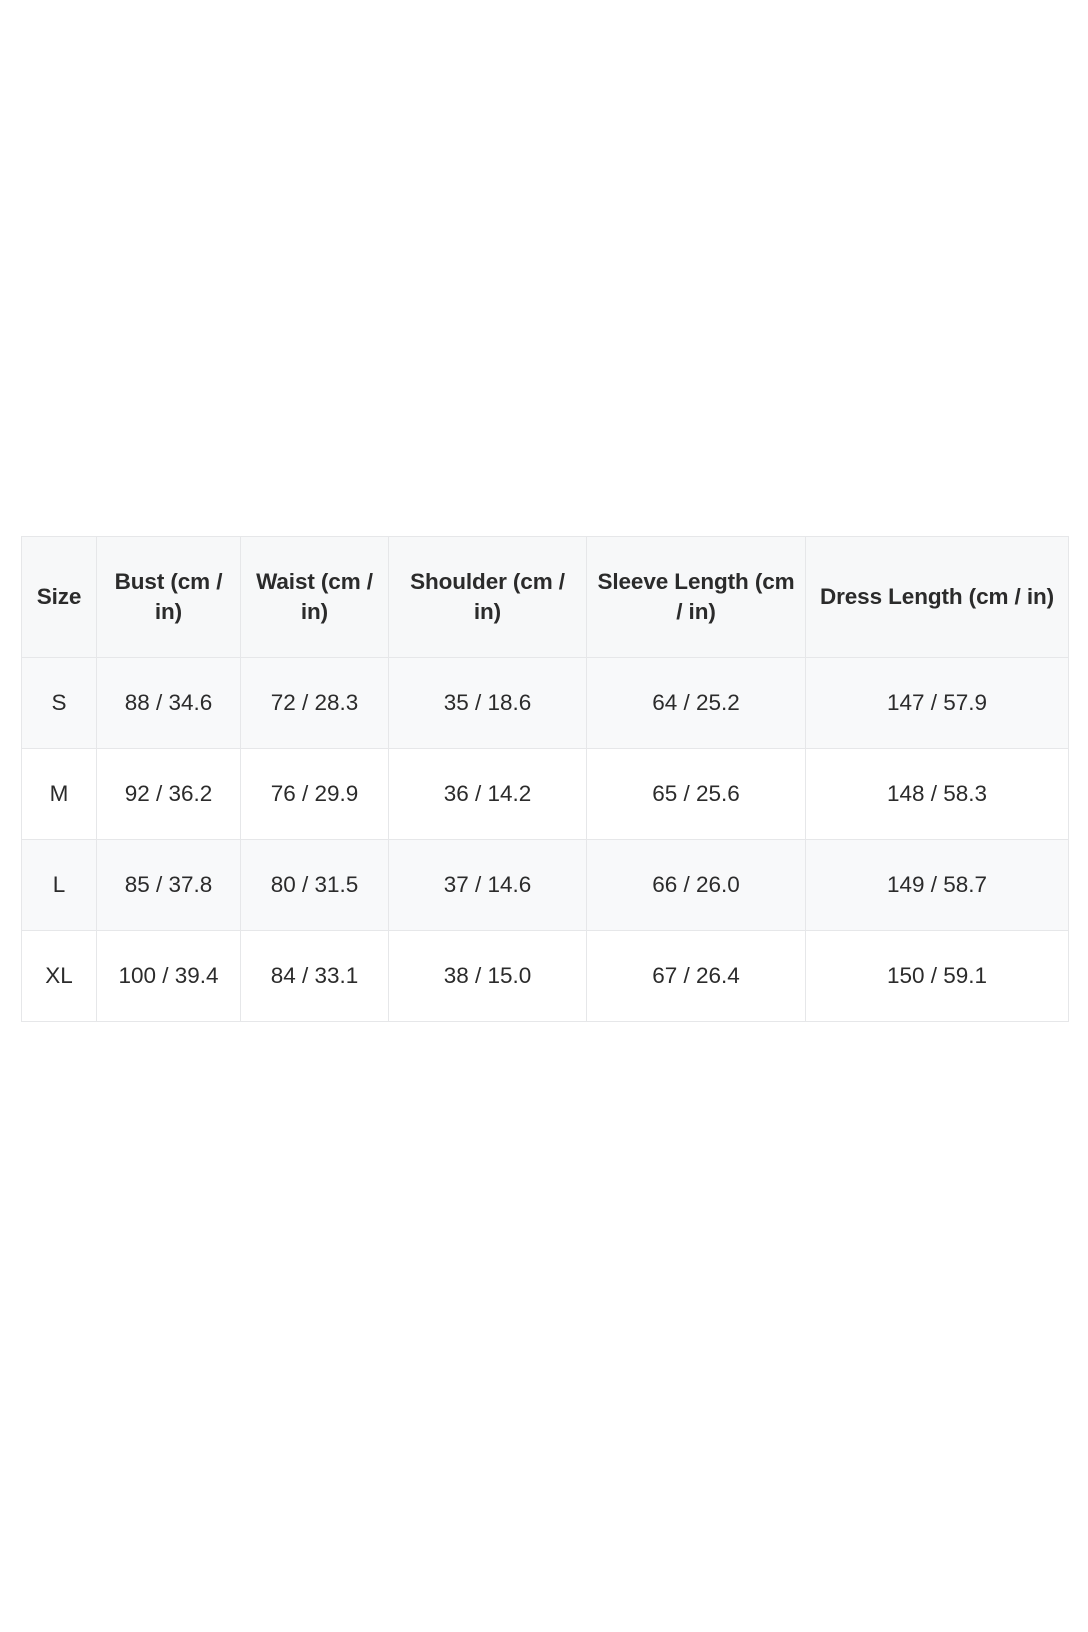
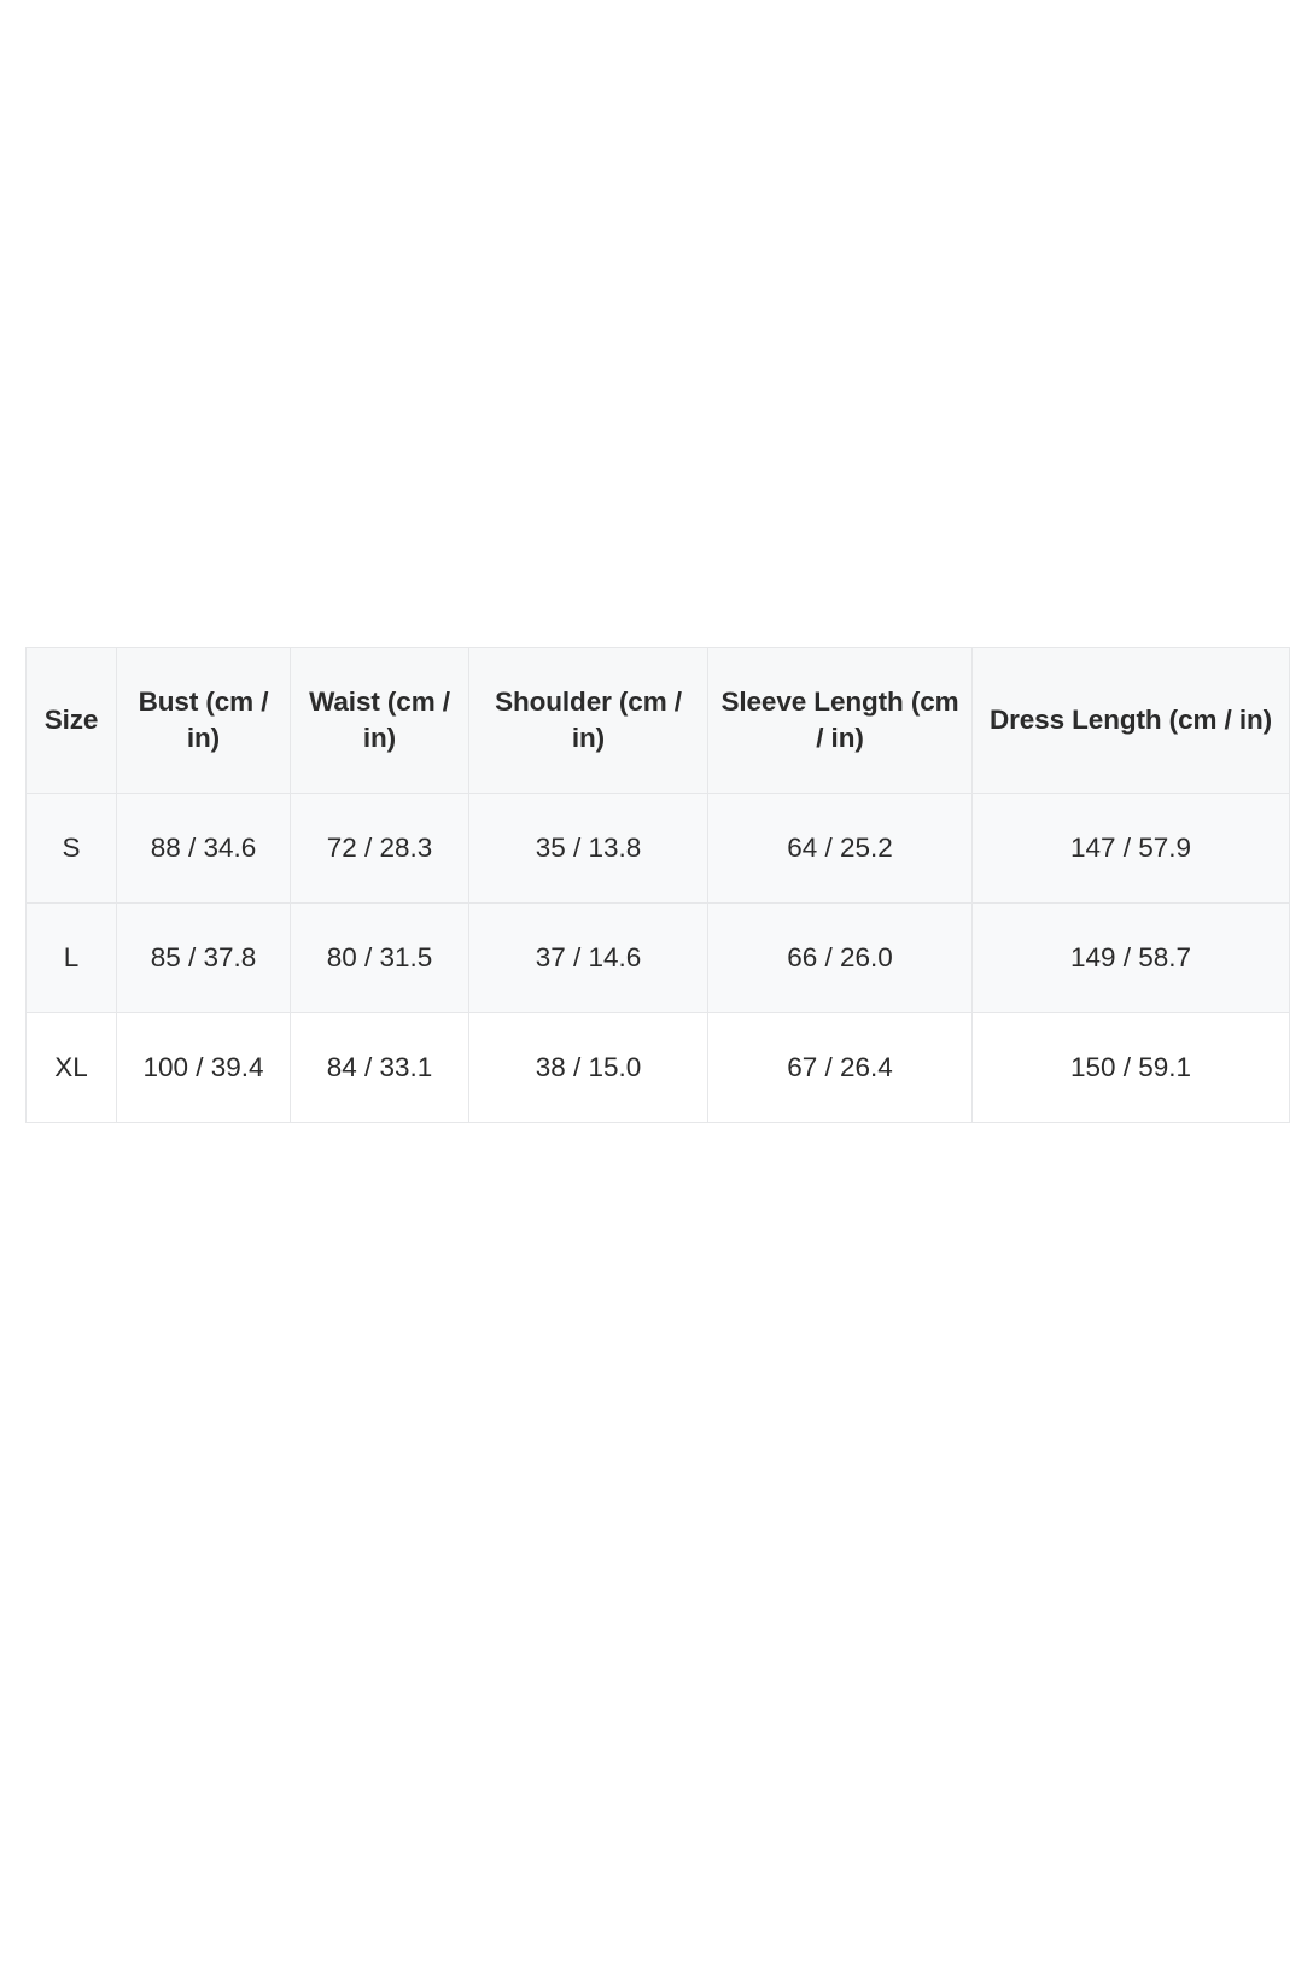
  Size	Bust (cm / in)	Waist (cm / in)	Shoulder (cm / in)	Sleeve Length (cm / in)	Dress Length (cm / in)
- S	88 / 34.6	72 / 28.3	35 / 18.6	64 / 25.2	147 / 57.9
+ S	88 / 34.6	72 / 28.3	35 / 13.8	64 / 25.2	147 / 57.9
- M	92 / 36.2	76 / 29.9	36 / 14.2	65 / 25.6	148 / 58.3
  L	85 / 37.8	80 / 31.5	37 / 14.6	66 / 26.0	149 / 58.7
  XL	100 / 39.4	84 / 33.1	38 / 15.0	67 / 26.4	150 / 59.1
